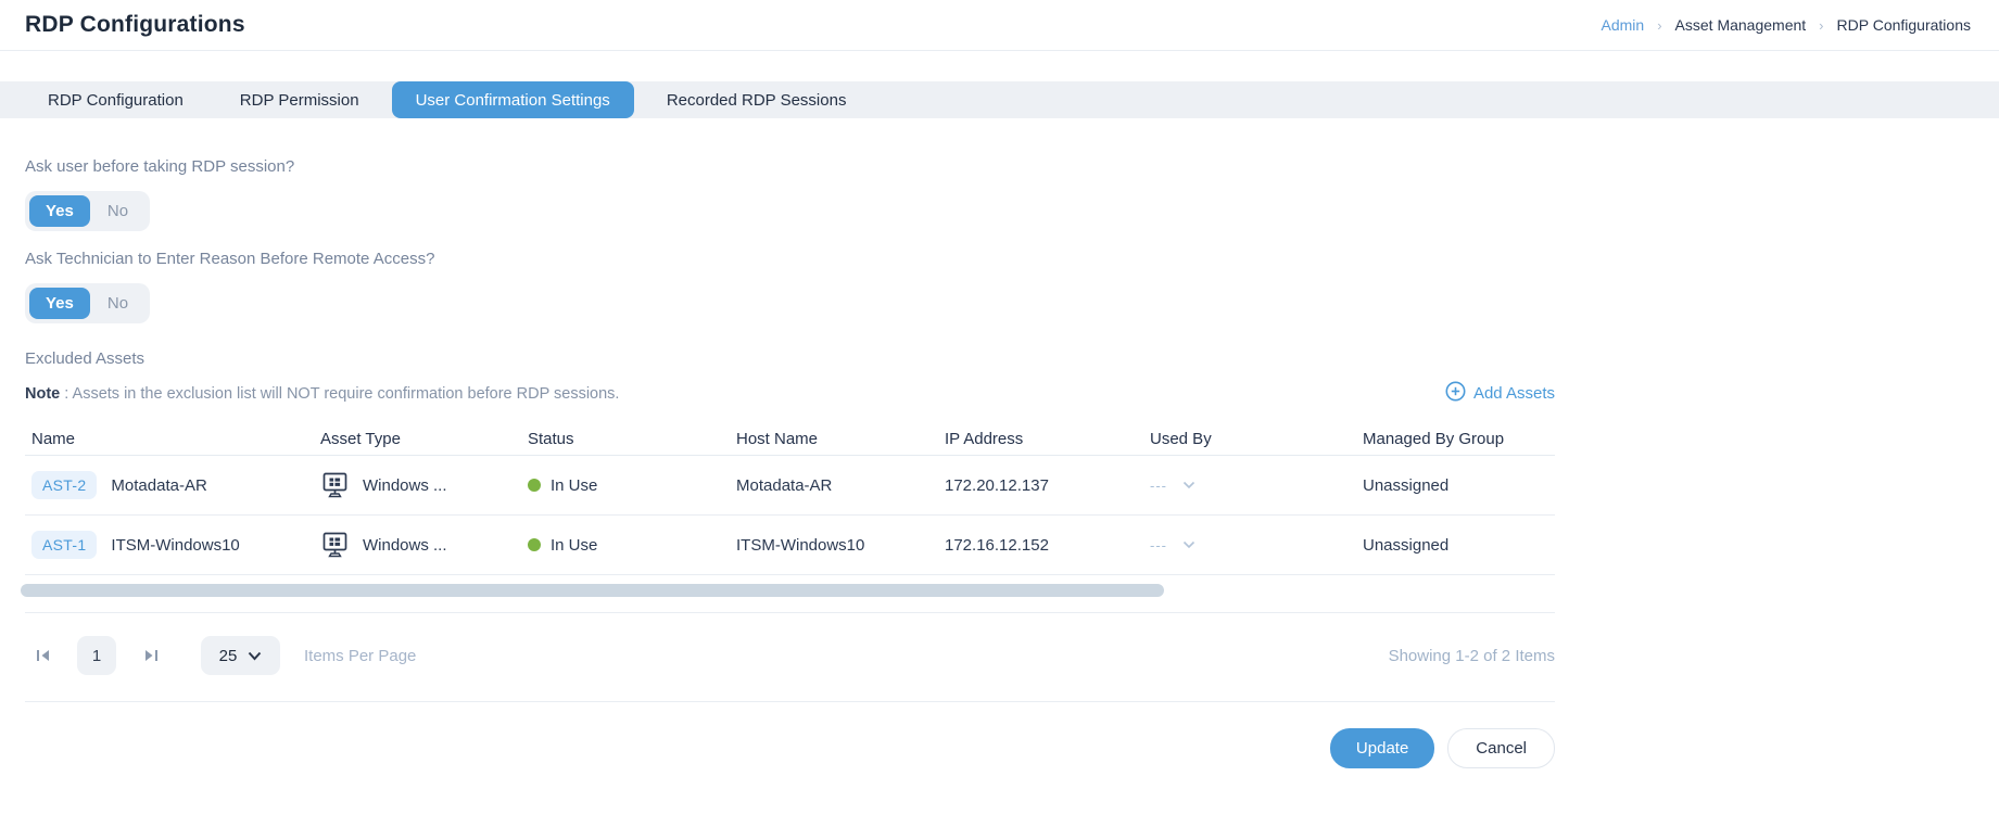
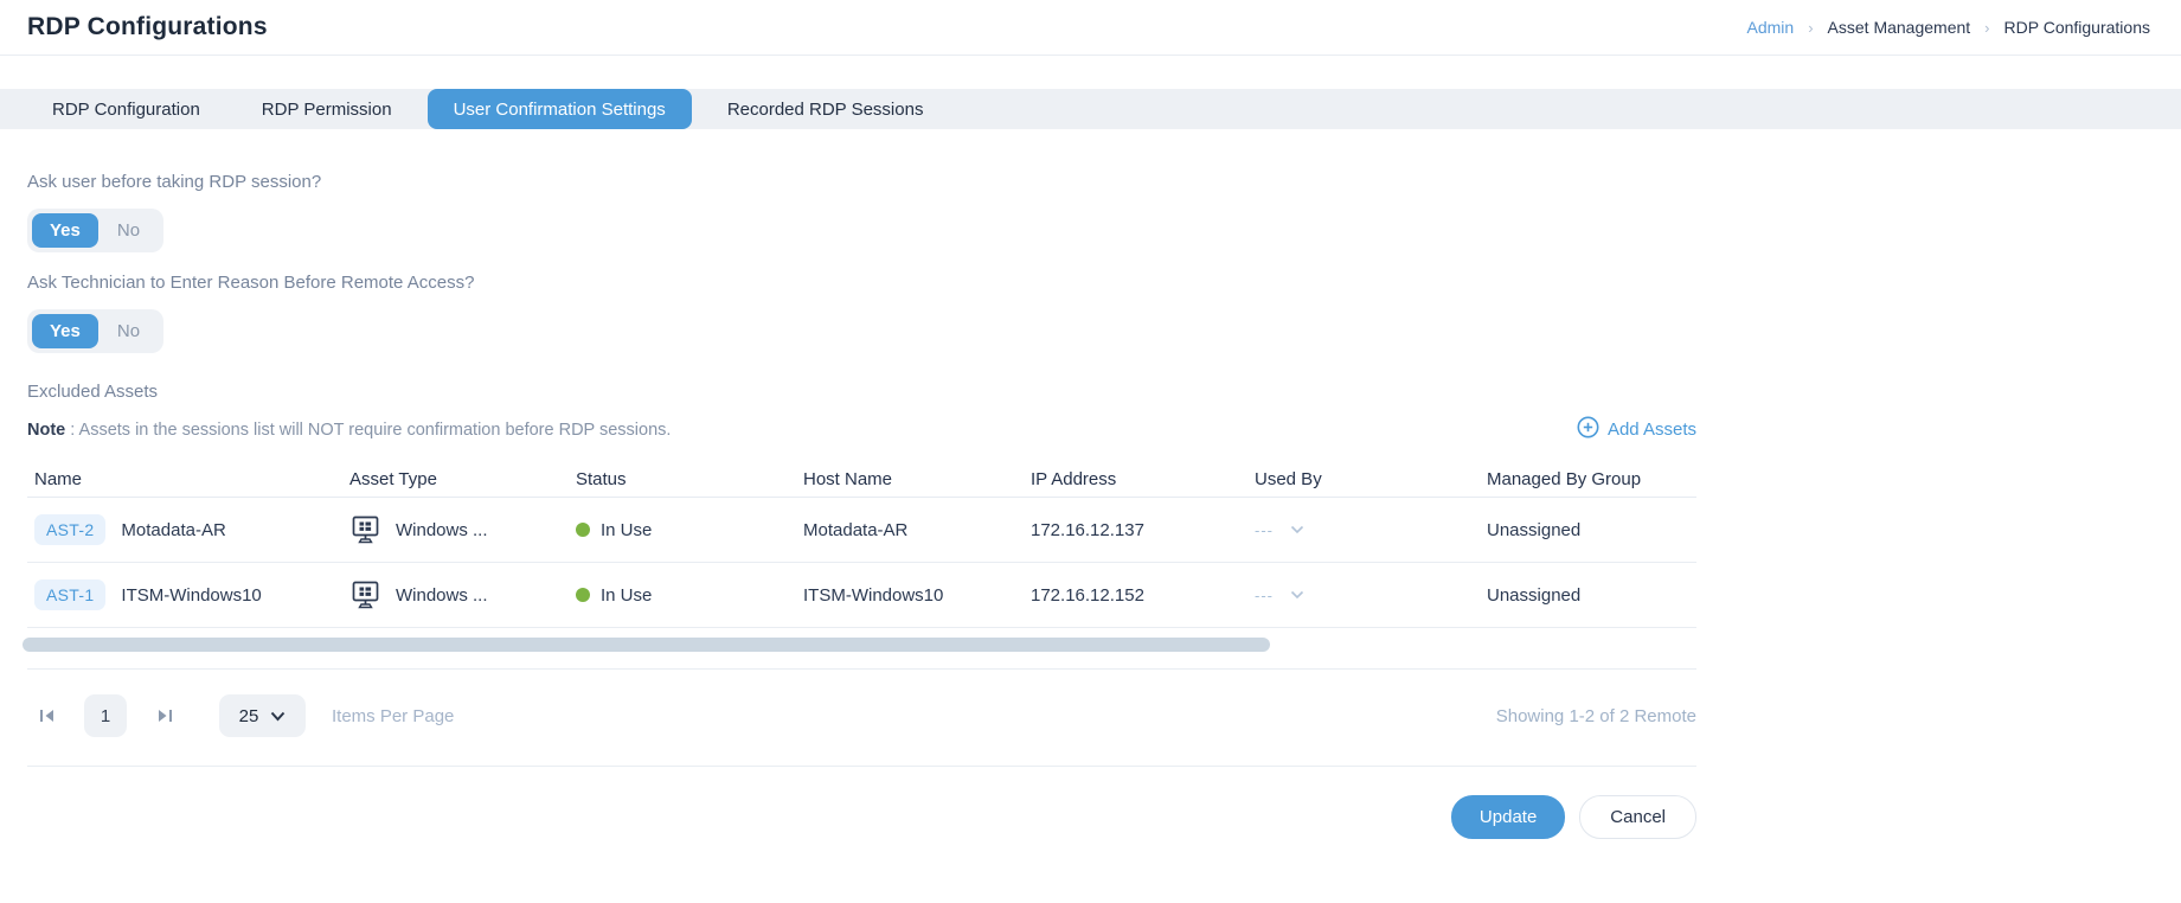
  RDP Configurations
  Admin
  ›
  Asset Management
  ›
  RDP Configurations
  RDP Configuration
  RDP Permission
  User Confirmation Settings
  Recorded RDP Sessions
  Ask user before taking RDP session?
  Yes
  No
  Ask Technician to Enter Reason Before Remote Access?
  Yes
  No
  Excluded Assets
- Note : Assets in the exclusion list will NOT require confirmation before RDP sessions.
+ Note : Assets in the sessions list will NOT require confirmation before RDP sessions.
  Add Assets
  Name
  Asset Type
  Status
  Host Name
  IP Address
  Used By
  Managed By Group
  AST-2
  Motadata-AR
  Windows ...
  In Use
  Motadata-AR
- 172.20.12.137
+ 172.16.12.137
  ---
  Unassigned
  AST-1
  ITSM-Windows10
  Windows ...
  In Use
  ITSM-Windows10
  172.16.12.152
  ---
  Unassigned
  1
  25
  Items Per Page
- Showing 1-2 of 2 Items
+ Showing 1-2 of 2 Remote
  Update
  Cancel
